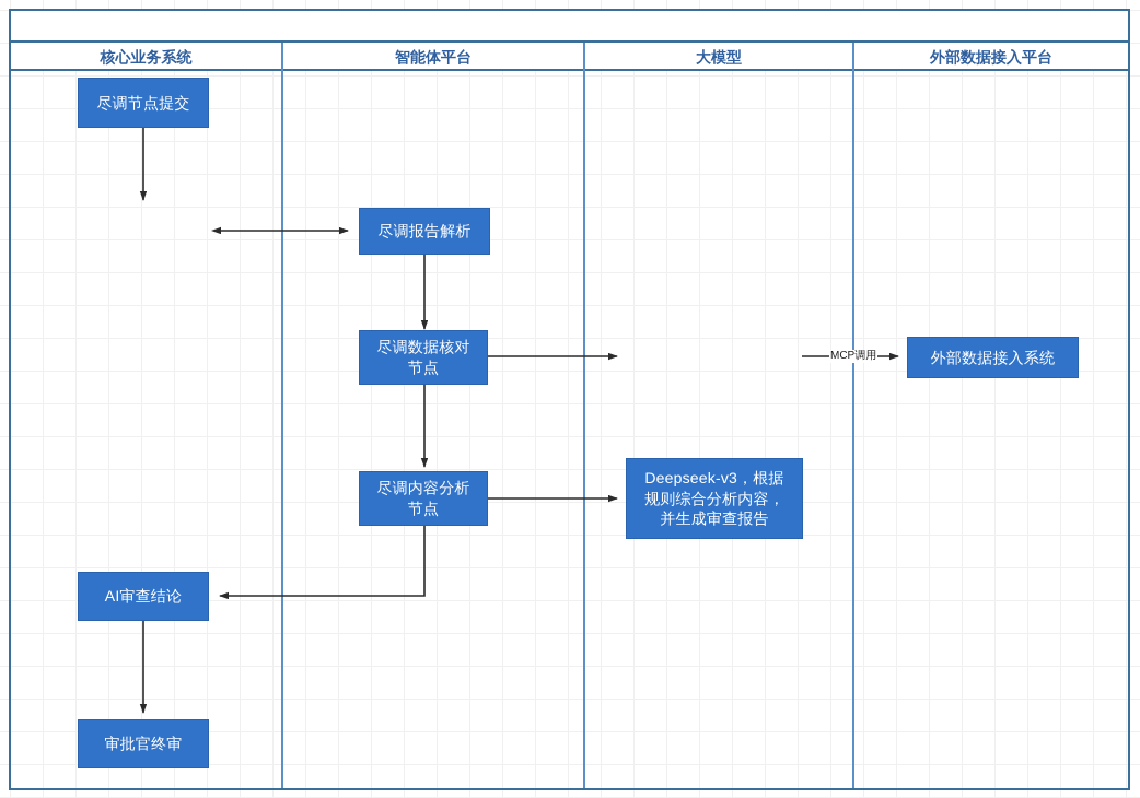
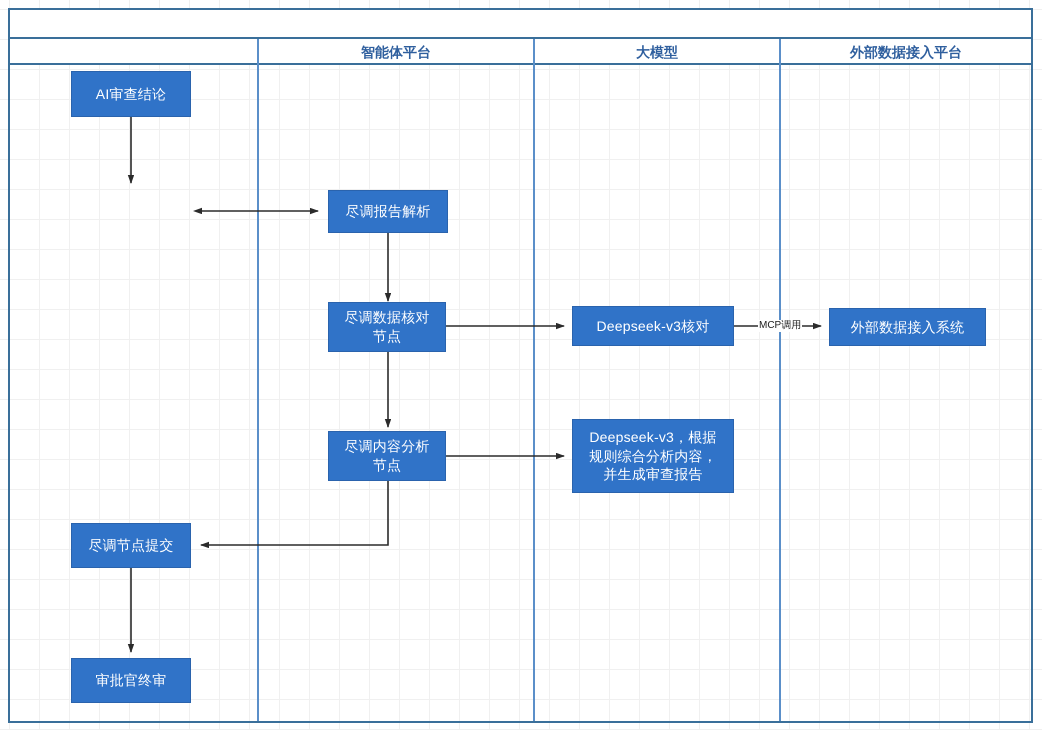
- 核心业务系统
  智能体平台
  大模型
  外部数据接入平台
  MCP调用
- 尽调节点提交
+ AI审查结论
  尽调报告解析
  尽调数据核对
  节点
  尽调内容分析
  节点
+ Deepseek-v3核对
  Deepseek-v3，根据
  规则综合分析内容，
  并生成审查报告
  外部数据接入系统
- AI审查结论
+ 尽调节点提交
  审批官终审
